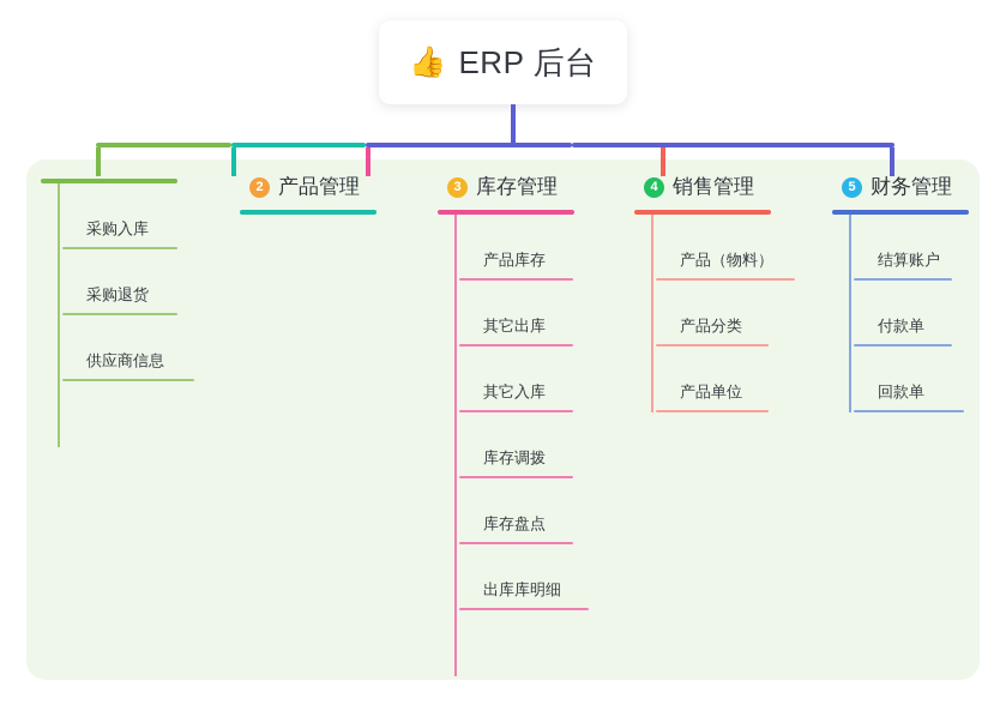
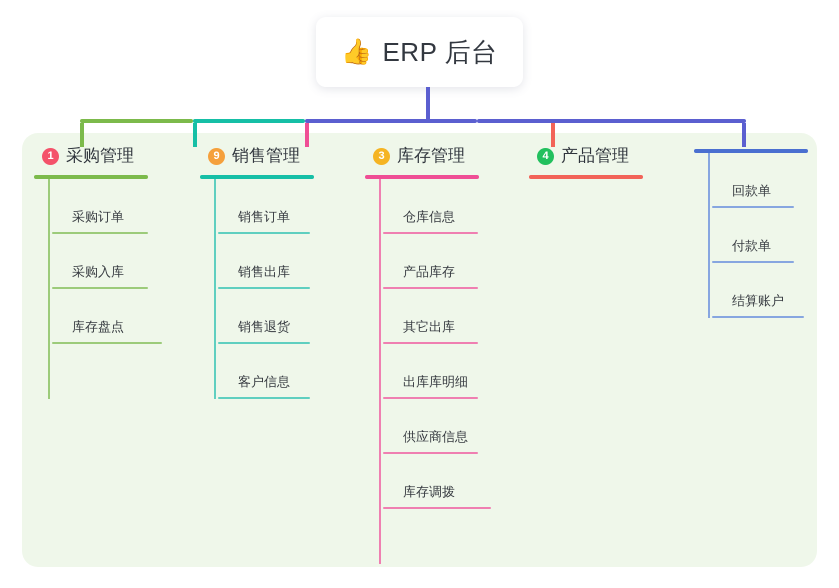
  👍
  ERP 后台
+ 1
+ 采购管理
+ 采购订单
  采购入库
- 采购退货
- 供应商信息
+ 库存盘点
- 2
+ 9
- 产品管理
+ 销售管理
+ 销售订单
+ 销售出库
+ 销售退货
+ 客户信息
  3
  库存管理
+ 仓库信息
  产品库存
  其它出库
- 其它入库
- 库存调拨
+ 出库库明细
- 库存盘点
+ 供应商信息
- 出库库明细
+ 库存调拨
  4
- 销售管理
+ 产品管理
- 产品（物料）
- 产品分类
- 产品单位
- 5
- 财务管理
- 结算账户
+ 回款单
  付款单
- 回款单
+ 结算账户
